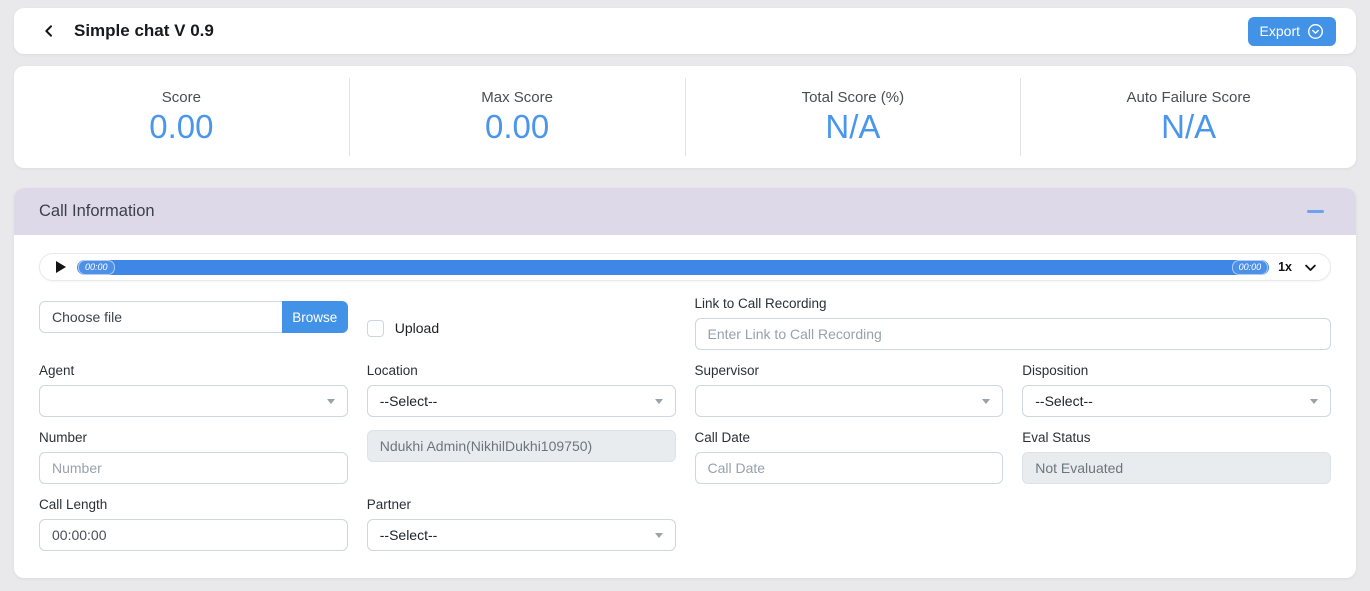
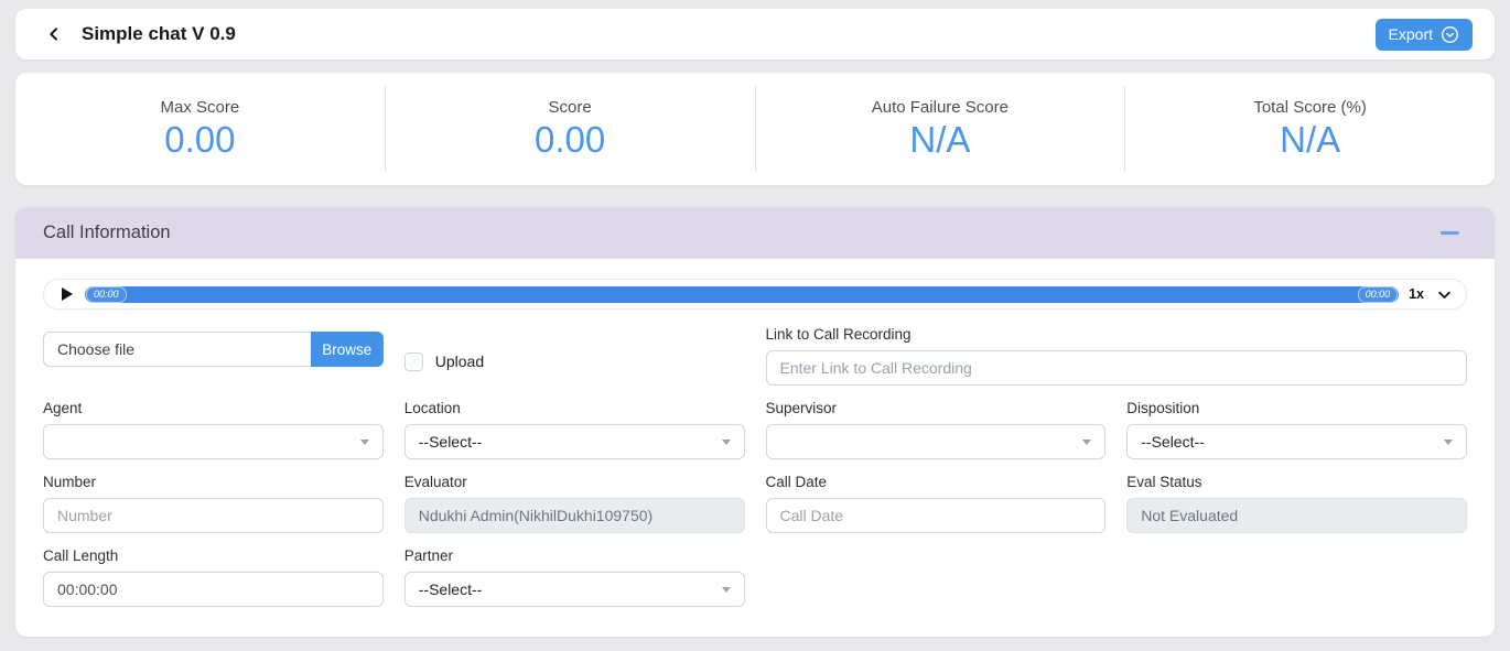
  Simple chat V 0.9
  Export
- Score
+ Max Score
  0.00
- Max Score
+ Score
  0.00
- Total Score (%)
+ Auto Failure Score
  N/A
- Auto Failure Score
+ Total Score (%)
  N/A
  Call Information
  00:00
  00:00
  1x
  Choose file
  Browse
  Upload
  Link to Call Recording
  Enter Link to Call Recording
  Agent
  Location
  --Select--
  Supervisor
  Disposition
  --Select--
  Number
  Number
+ Evaluator
  Ndukhi Admin(NikhilDukhi109750)
  Call Date
  Call Date
  Eval Status
  Not Evaluated
  Call Length
  00:00:00
  Partner
  --Select--
